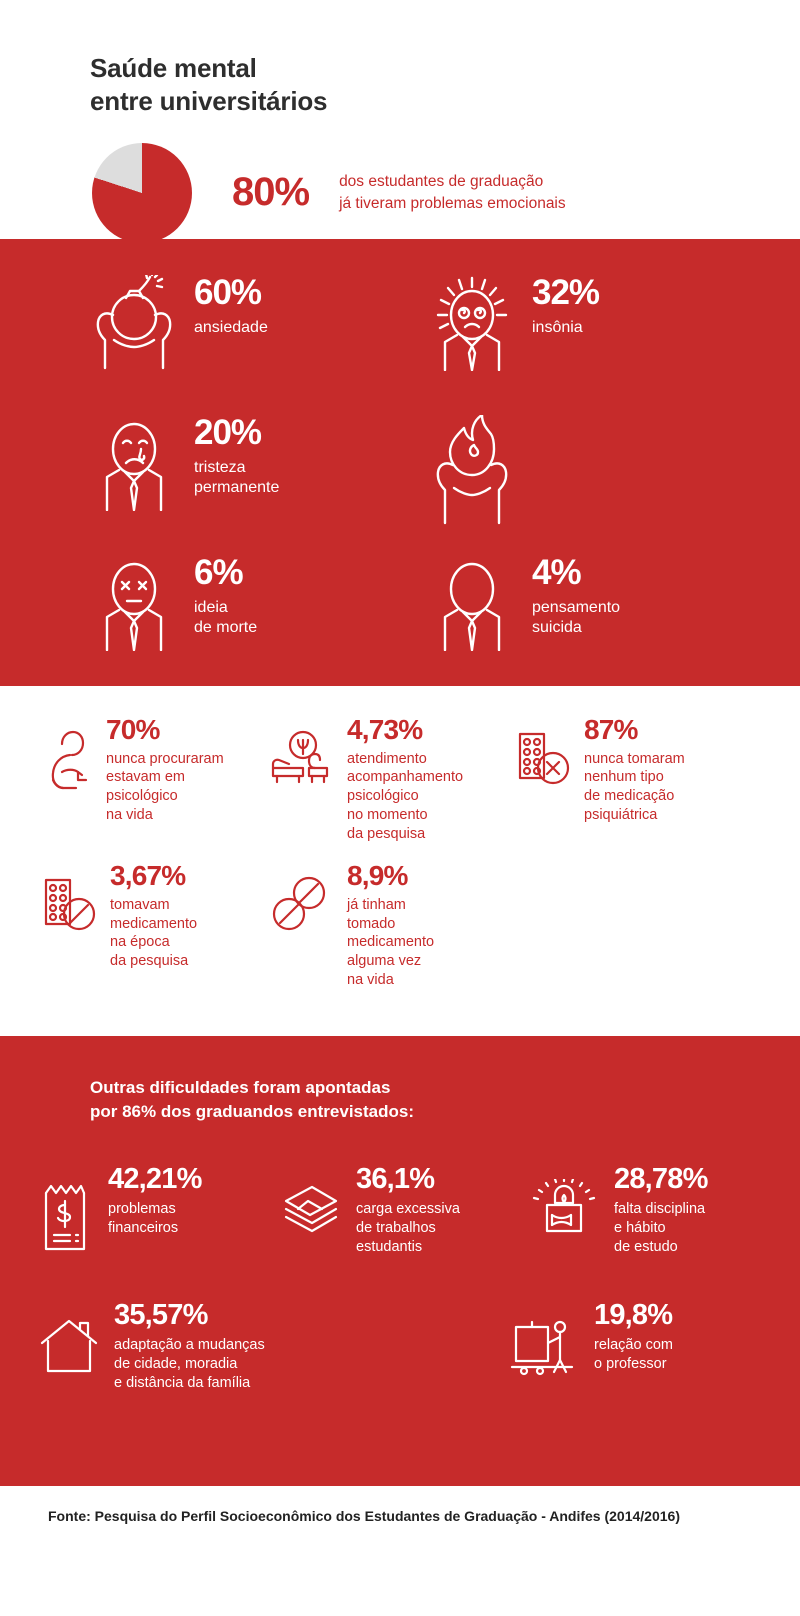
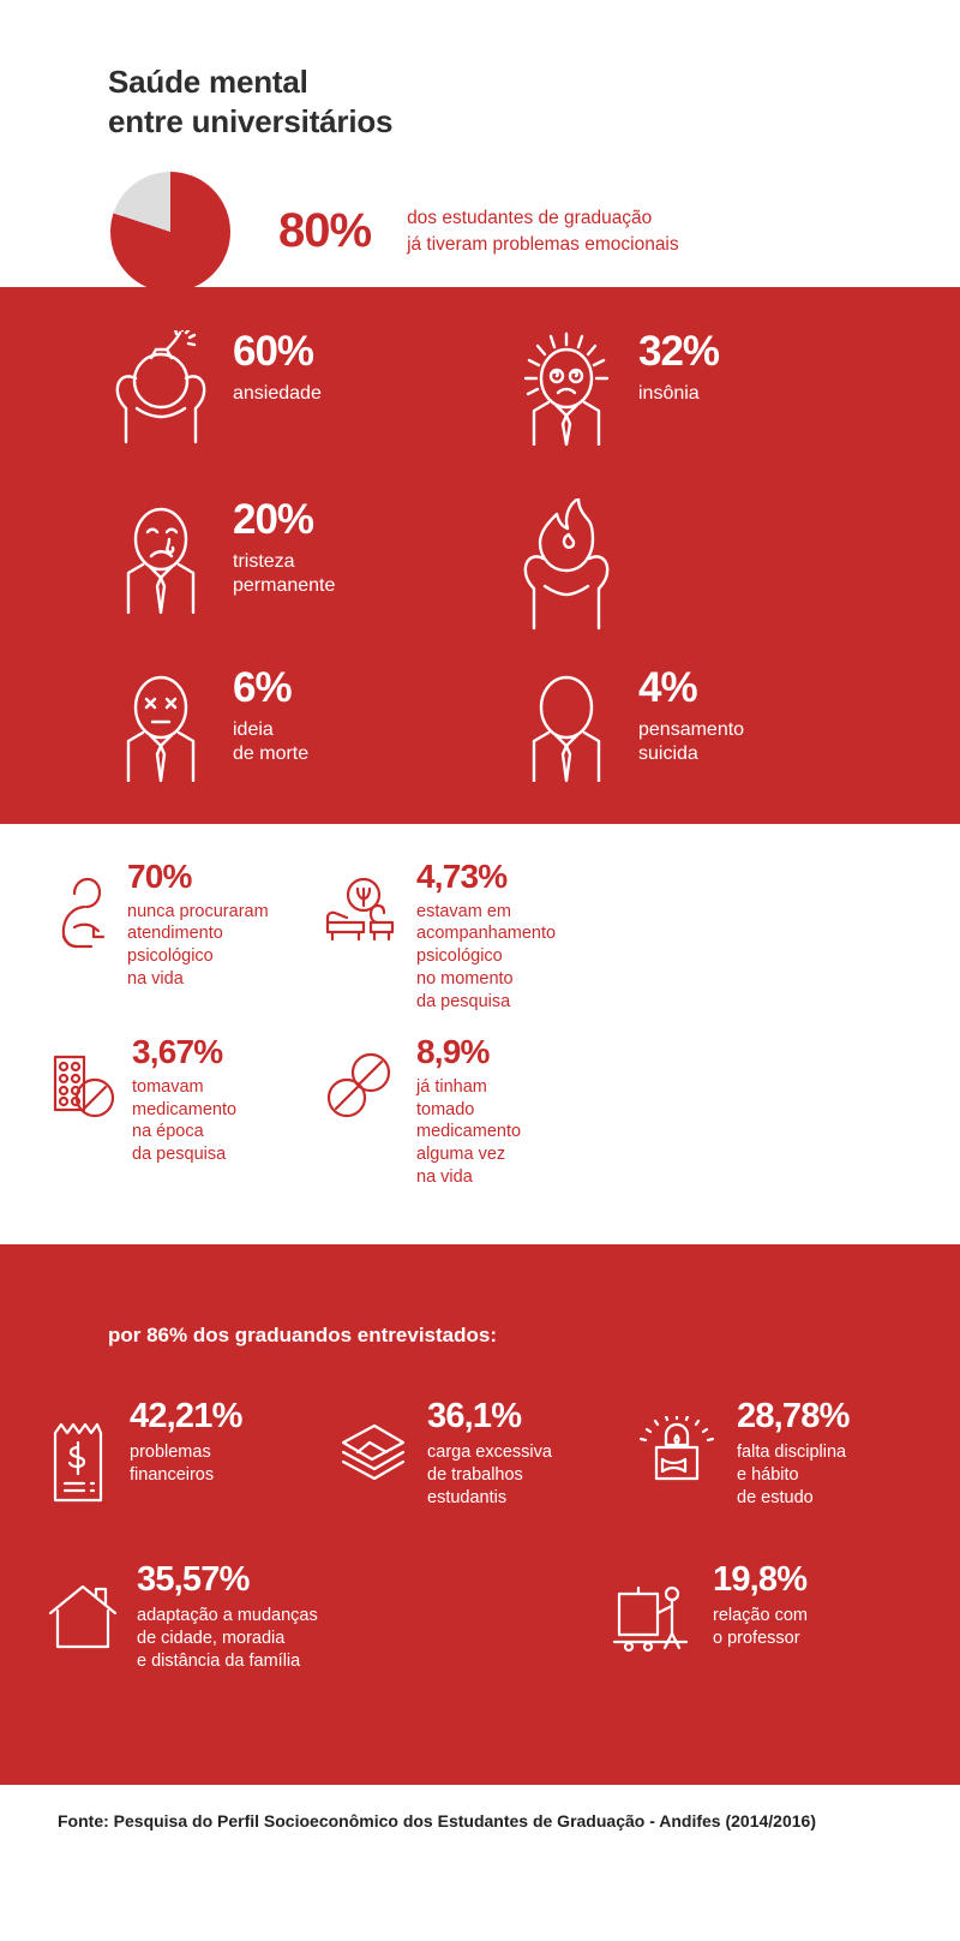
  Saúde mental
  entre universitários
  80%
  dos estudantes de graduação
  já tiveram problemas emocionais
  60%
  ansiedade
  32%
  insônia
  20%
  tristeza
  permanente
  6%
  ideia
  de morte
  4%
  pensamento
  suicida
  70%
  nunca procuraram
- estavam em
+ atendimento
  psicológico
  na vida
  4,73%
- atendimento
+ estavam em
  acompanhamento
  psicológico
  no momento
  da pesquisa
- 87%
- nunca tomaram
- nenhum tipo
- de medicação
- psiquiátrica
  3,67%
  tomavam
  medicamento
  na época
  da pesquisa
  8,9%
  já tinham
  tomado
  medicamento
  alguma vez
  na vida
- Outras dificuldades foram apontadas
  por 86% dos graduandos entrevistados:
  42,21%
  problemas
  financeiros
  36,1%
  carga excessiva
  de trabalhos
  estudantis
  28,78%
  falta disciplina
  e hábito
  de estudo
  35,57%
  adaptação a mudanças
  de cidade, moradia
  e distância da família
  19,8%
  relação com
  o professor
  Fonte: Pesquisa do Perfil Socioeconômico dos Estudantes de Graduação - Andifes (2014/2016)
